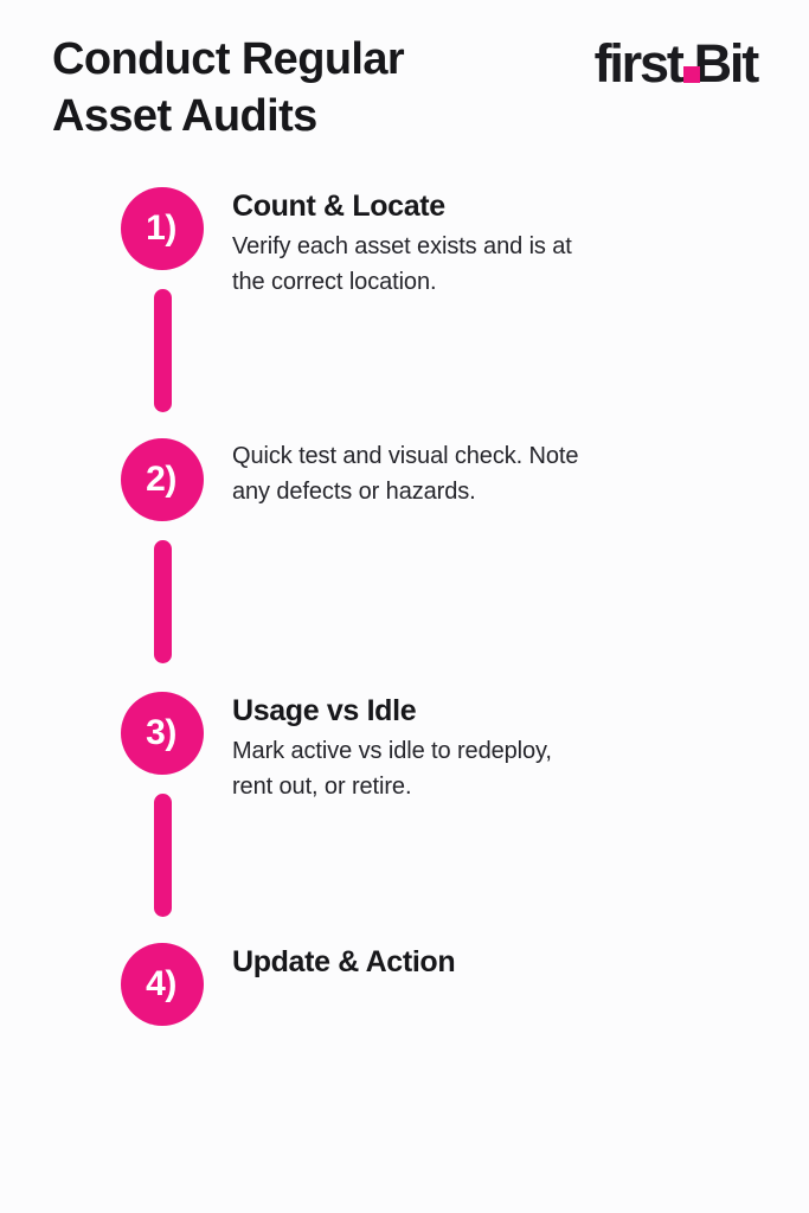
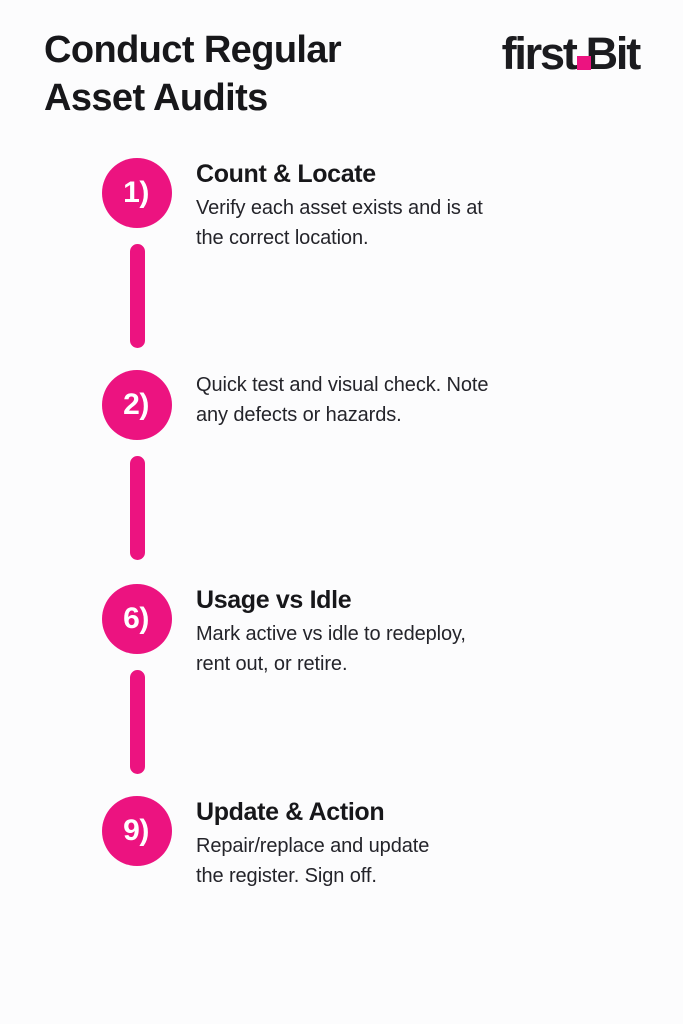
  Conduct Regular
  Asset Audits
  first
  Bit
  1)
  Count & Locate
  Verify each asset exists and is at
  the correct location.
  2)
  Quick test and visual check. Note
  any defects or hazards.
- 3)
+ 6)
  Usage vs Idle
  Mark active vs idle to redeploy,
  rent out, or retire.
- 4)
+ 9)
  Update & Action
+ Repair/replace and update
+ the register. Sign off.
